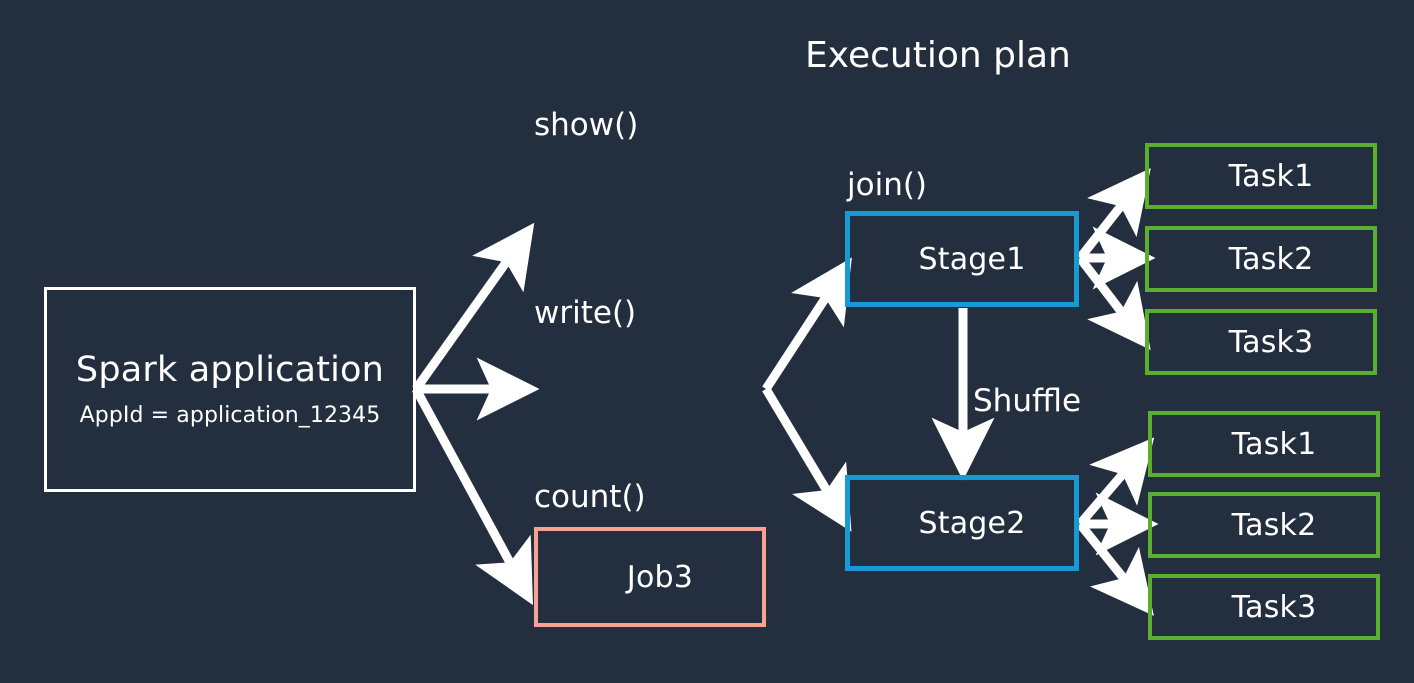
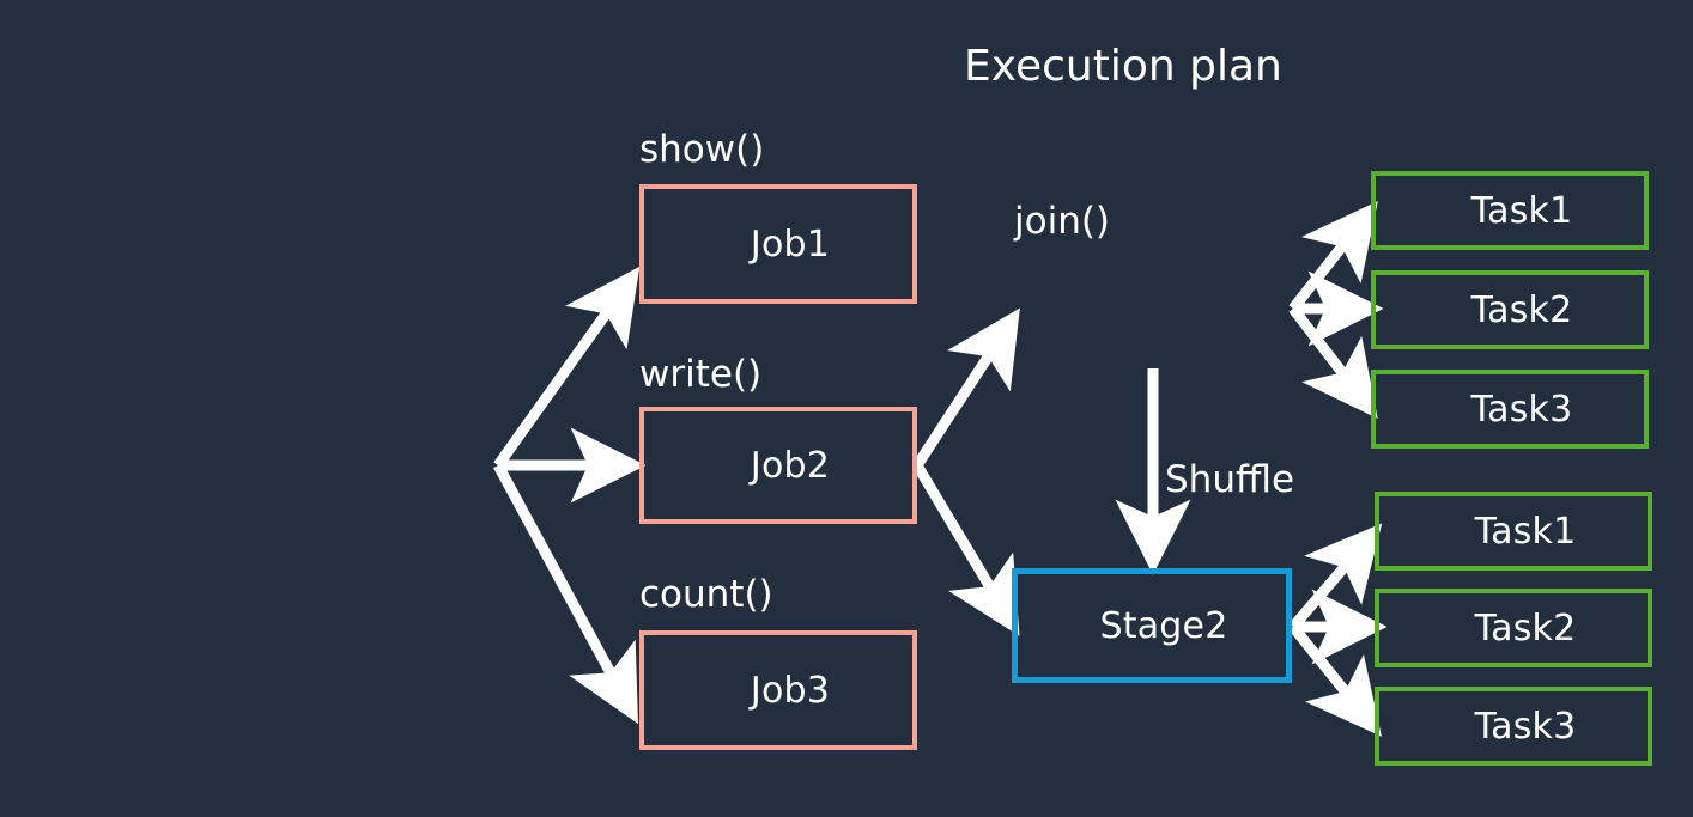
  Execution plan
- Spark application
- AppId = application_12345
  show()
  write()
  count()
+ Job1
+ Job2
  Job3
  join()
- Stage1
  Stage2
  Shuffle
  Task1
  Task2
  Task3
  Task1
  Task2
  Task3
